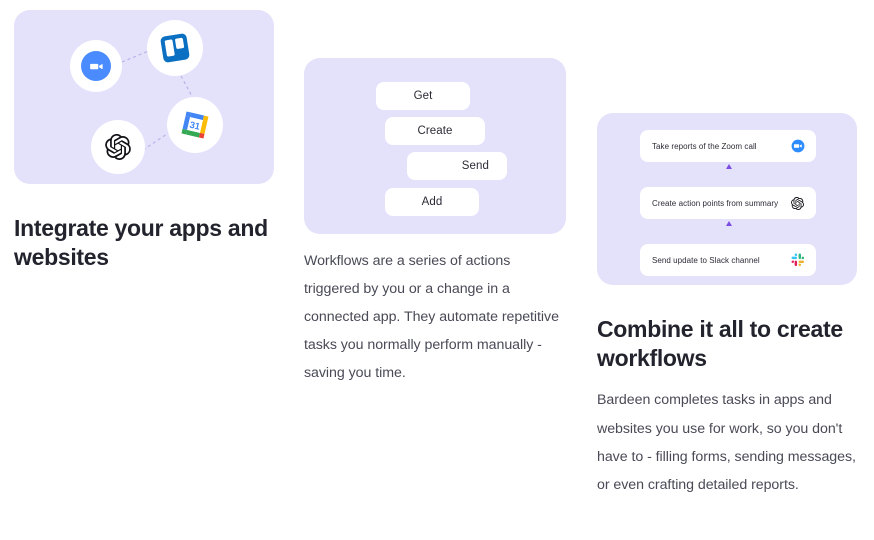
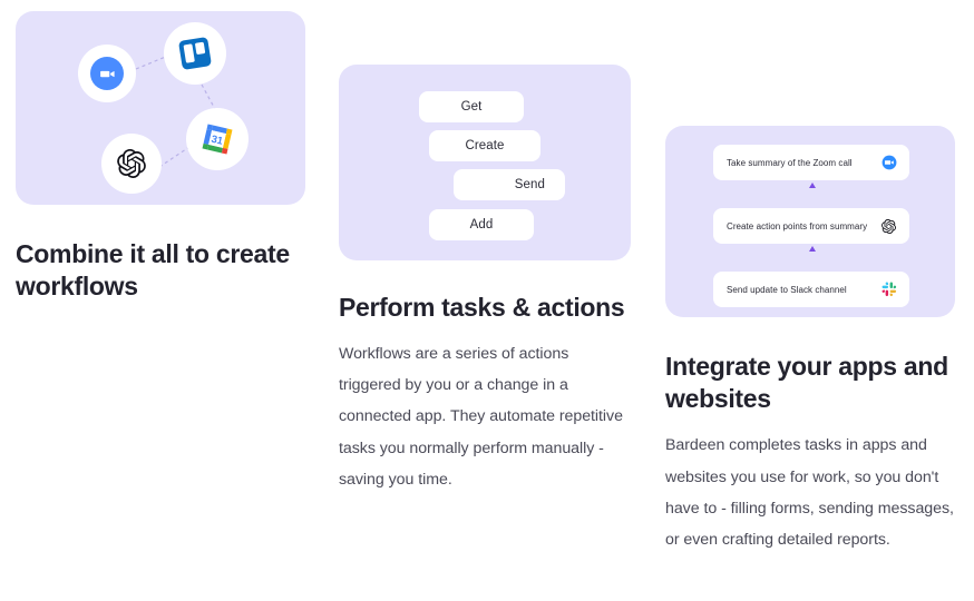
- Integrate your apps and websites
+ Combine it all to create workflows
  Get
  Create
  Send
  Add
+ Perform tasks & actions
  Workflows are a series of actions triggered by you or a change in a connected app. They automate repetitive tasks you normally perform manually - saving you time.
- Take reports of the Zoom call
+ Take summary of the Zoom call
  Create action points from summary
  Send update to Slack channel
- Combine it all to create workflows
+ Integrate your apps and websites
  Bardeen completes tasks in apps and websites you use for work, so you don't have to - filling forms, sending messages, or even crafting detailed reports.
